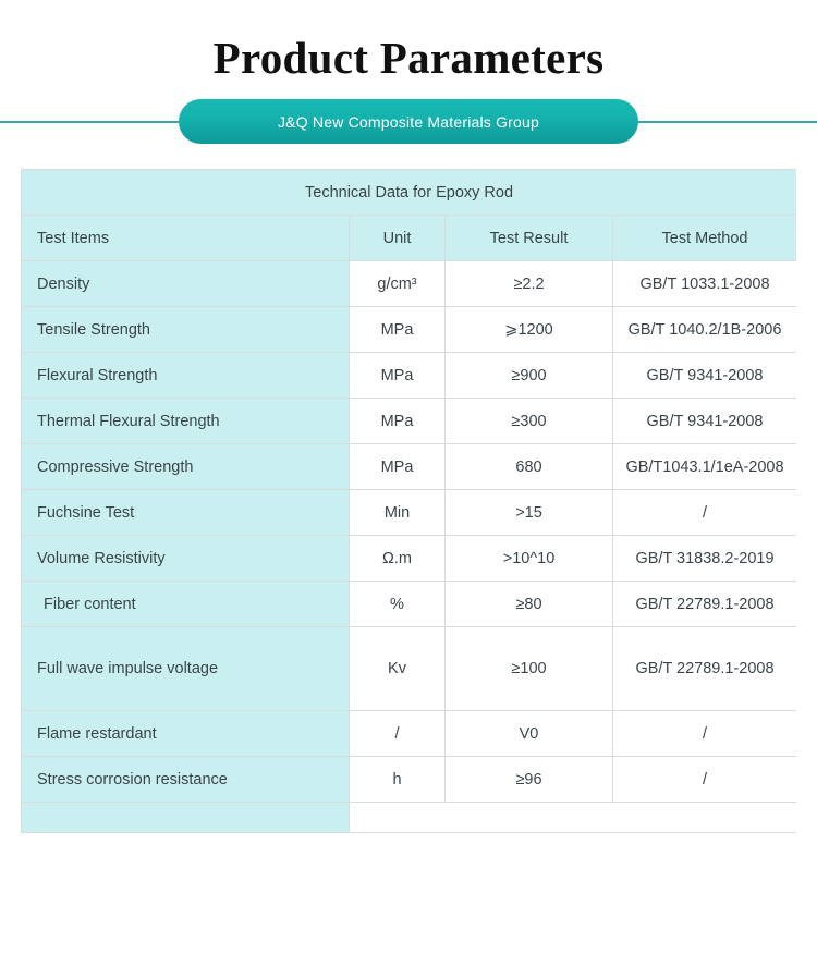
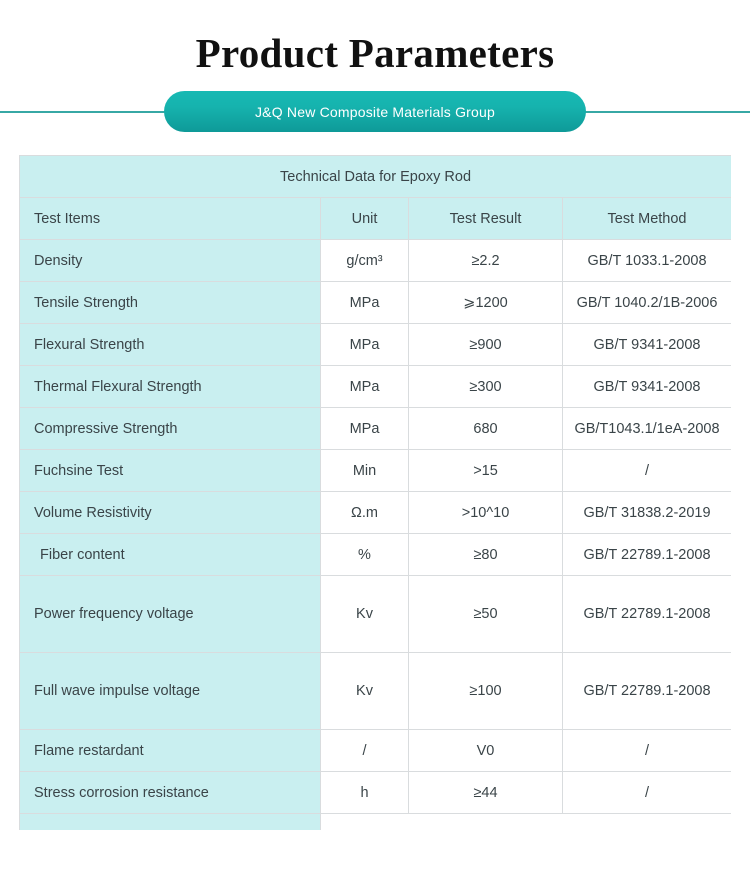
  Product Parameters
  J&Q New Composite Materials Group
  Technical Data for Epoxy Rod
  Test Items	Unit	Test Result	Test Method
  Density	g/cm³	≥2.2	GB/T 1033.1-2008
  Tensile Strength	MPa	⩾1200	GB/T 1040.2/1B-2006
  Flexural Strength	MPa	≥900	GB/T 9341-2008
  Thermal Flexural Strength	MPa	≥300	GB/T 9341-2008
  Compressive Strength	MPa	680	GB/T1043.1/1eA-2008
  Fuchsine Test	Min	>15	/
  Volume Resistivity	Ω.m	>10^10	GB/T 31838.2-2019
  Fiber content	%	≥80	GB/T 22789.1-2008
+ Power frequency voltage	Kv	≥50	GB/T 22789.1-2008
  Full wave impulse voltage	Kv	≥100	GB/T 22789.1-2008
  Flame restardant	/	V0	/
- Stress corrosion resistance	h	≥96	/
+ Stress corrosion resistance	h	≥44	/
